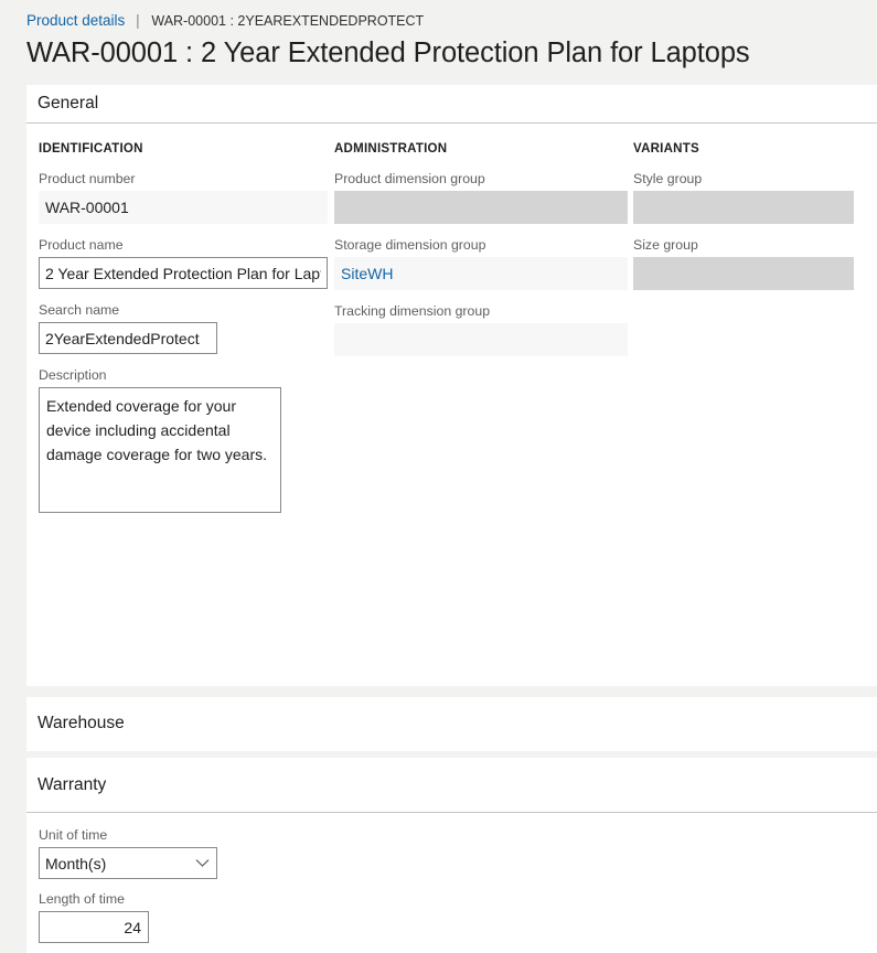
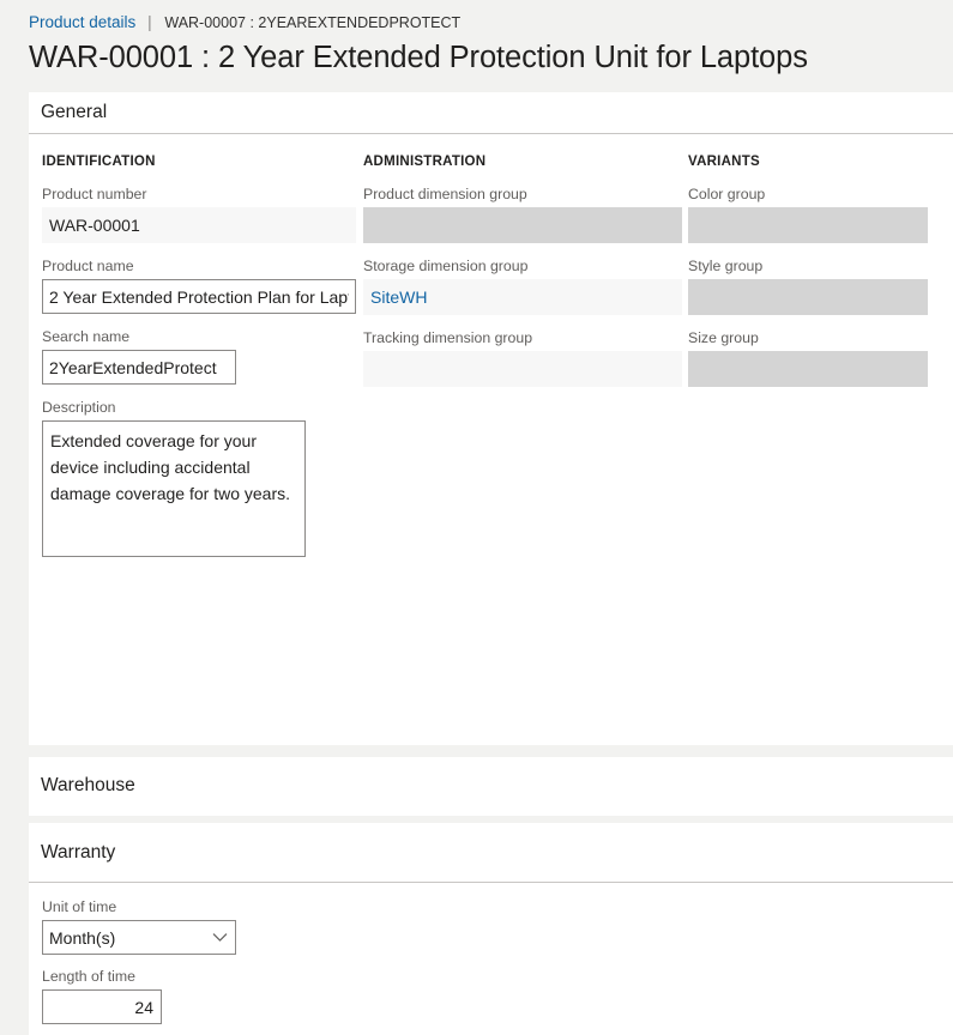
- Product details | WAR-00001 : 2YEAREXTENDEDPROTECT
+ Product details | WAR-00007 : 2YEAREXTENDEDPROTECT
- WAR-00001 : 2 Year Extended Protection Plan for Laptops
+ WAR-00001 : 2 Year Extended Protection Unit for Laptops
  General
  IDENTIFICATION
  Product number
  WAR-00001
  Product name
  2 Year Extended Protection Plan for Lap
  Search name
  2YearExtendedProtect
  Description
  ADMINISTRATION
  Product dimension group
  Storage dimension group
  SiteWH
  Tracking dimension group
  VARIANTS
+ Color group
  Style group
  Size group
  Warehouse
  Warranty
  Unit of time
  Month(s)
  Length of time
  24
